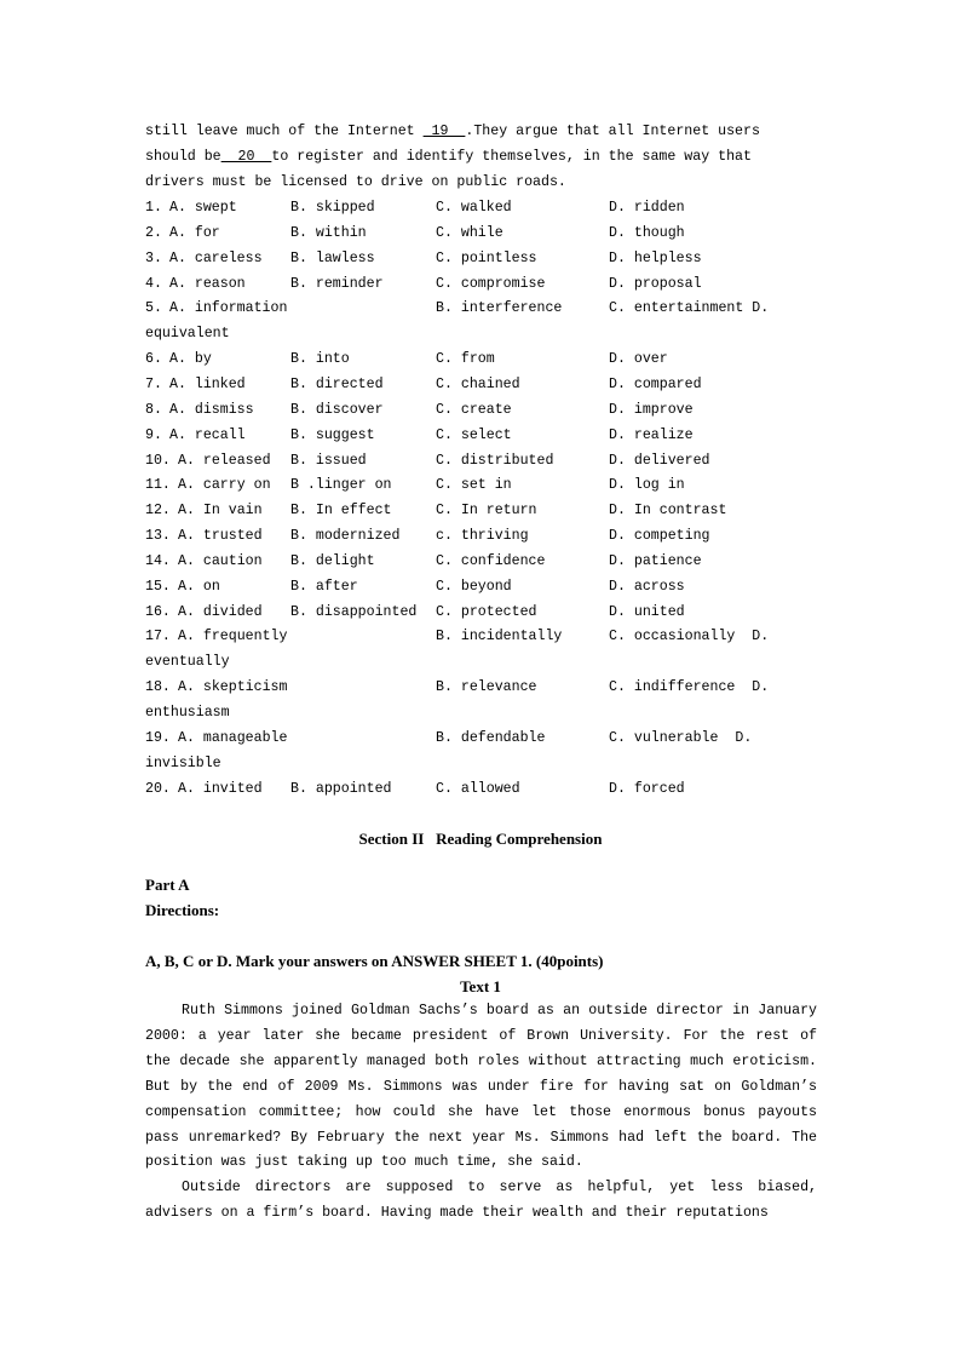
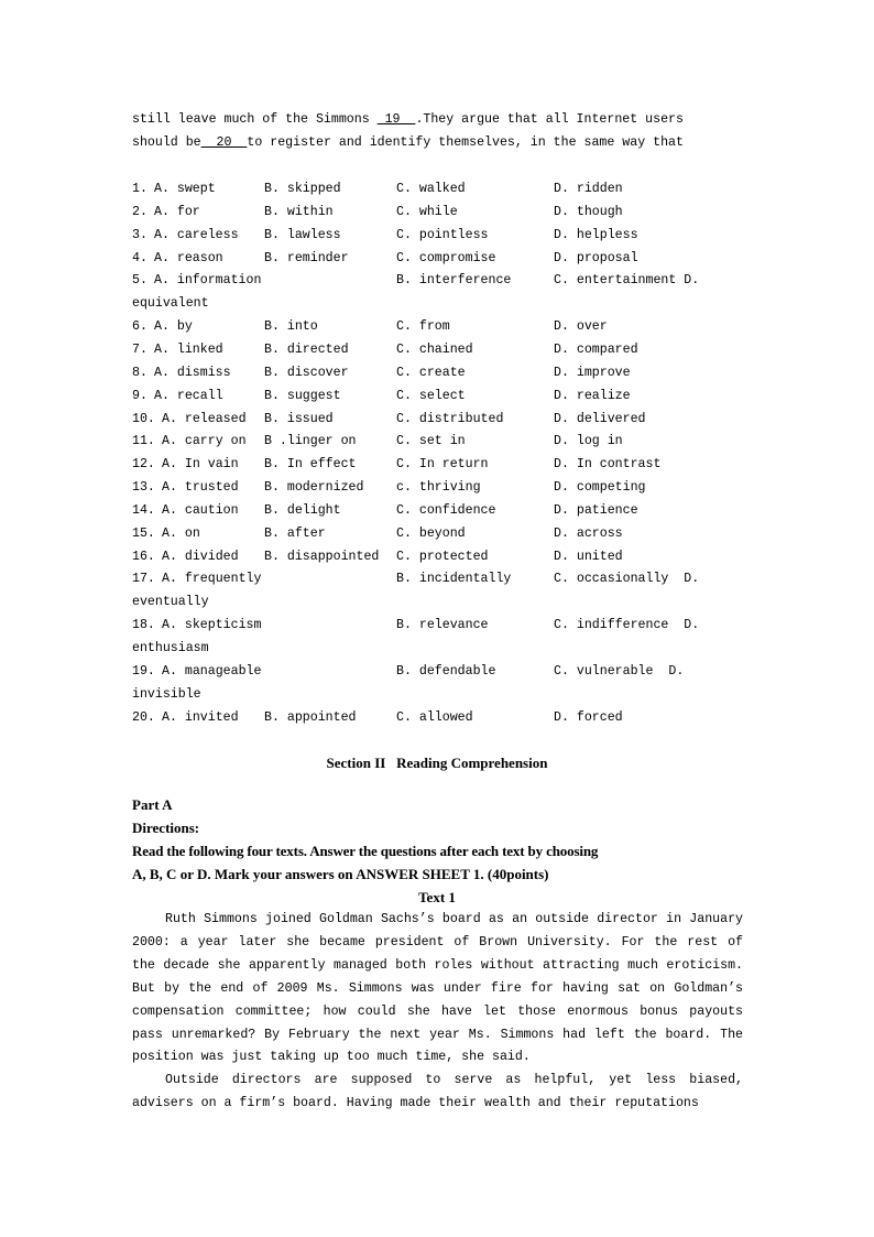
- still leave much of the Internet 19 .They argue that all Internet users
+ still leave much of the Simmons 19 .They argue that all Internet users
  should be 20 to register and identify themselves, in the same way that
- drivers must be licensed to drive on public roads.
  1.
  A. swept
  B. skipped
  C. walked
  D. ridden
  2.
  A. for
  B. within
  C. while
  D. though
  3.
  A. careless
  B. lawless
  C. pointless
  D. helpless
  4.
  A. reason
  B. reminder
  C. compromise
  D. proposal
  5.
  A. information
  B. interference
  C. entertainment D.
  equivalent
  6.
  A. by
  B. into
  C. from
  D. over
  7.
  A. linked
  B. directed
  C. chained
  D. compared
  8.
  A. dismiss
  B. discover
  C. create
  D. improve
  9.
  A. recall
  B. suggest
  C. select
  D. realize
  10.
  A. released
  B. issued
  C. distributed
  D. delivered
  11.
  A. carry on
  B .linger on
  C. set in
  D. log in
  12.
  A. In vain
  B. In effect
  C. In return
  D. In contrast
  13.
  A. trusted
  B. modernized
  c. thriving
  D. competing
  14.
  A. caution
  B. delight
  C. confidence
  D. patience
  15.
  A. on
  B. after
  C. beyond
  D. across
  16.
  A. divided
  B. disappointed
  C. protected
  D. united
  17.
  A. frequently
  B. incidentally
  C. occasionally D.
  eventually
  18.
  A. skepticism
  B. relevance
  C. indifference D.
  enthusiasm
  19.
  A. manageable
  B. defendable
  C. vulnerable D.
  invisible
  20.
  A. invited
  B. appointed
  C. allowed
  D. forced
  Section II Reading Comprehension
  Part A
  Directions:
+ Read the following four texts. Answer the questions after each text by choosing
  A, B, C or D. Mark your answers on ANSWER SHEET 1. (40points)
  Text 1
  Ruth Simmons joined Goldman Sachs’s board as an outside director in January 2000: a year later she became president of Brown University. For the rest of the decade she apparently managed both roles without attracting much eroticism. But by the end of 2009 Ms. Simmons was under fire for having sat on Goldman’s compensation committee; how could she have let those enormous bonus payouts pass unremarked? By February the next year Ms. Simmons had left the board. The position was just taking up too much time, she said.
  Outside directors are supposed to serve as helpful, yet less biased, advisers on a firm’s board. Having made their wealth and their reputations
